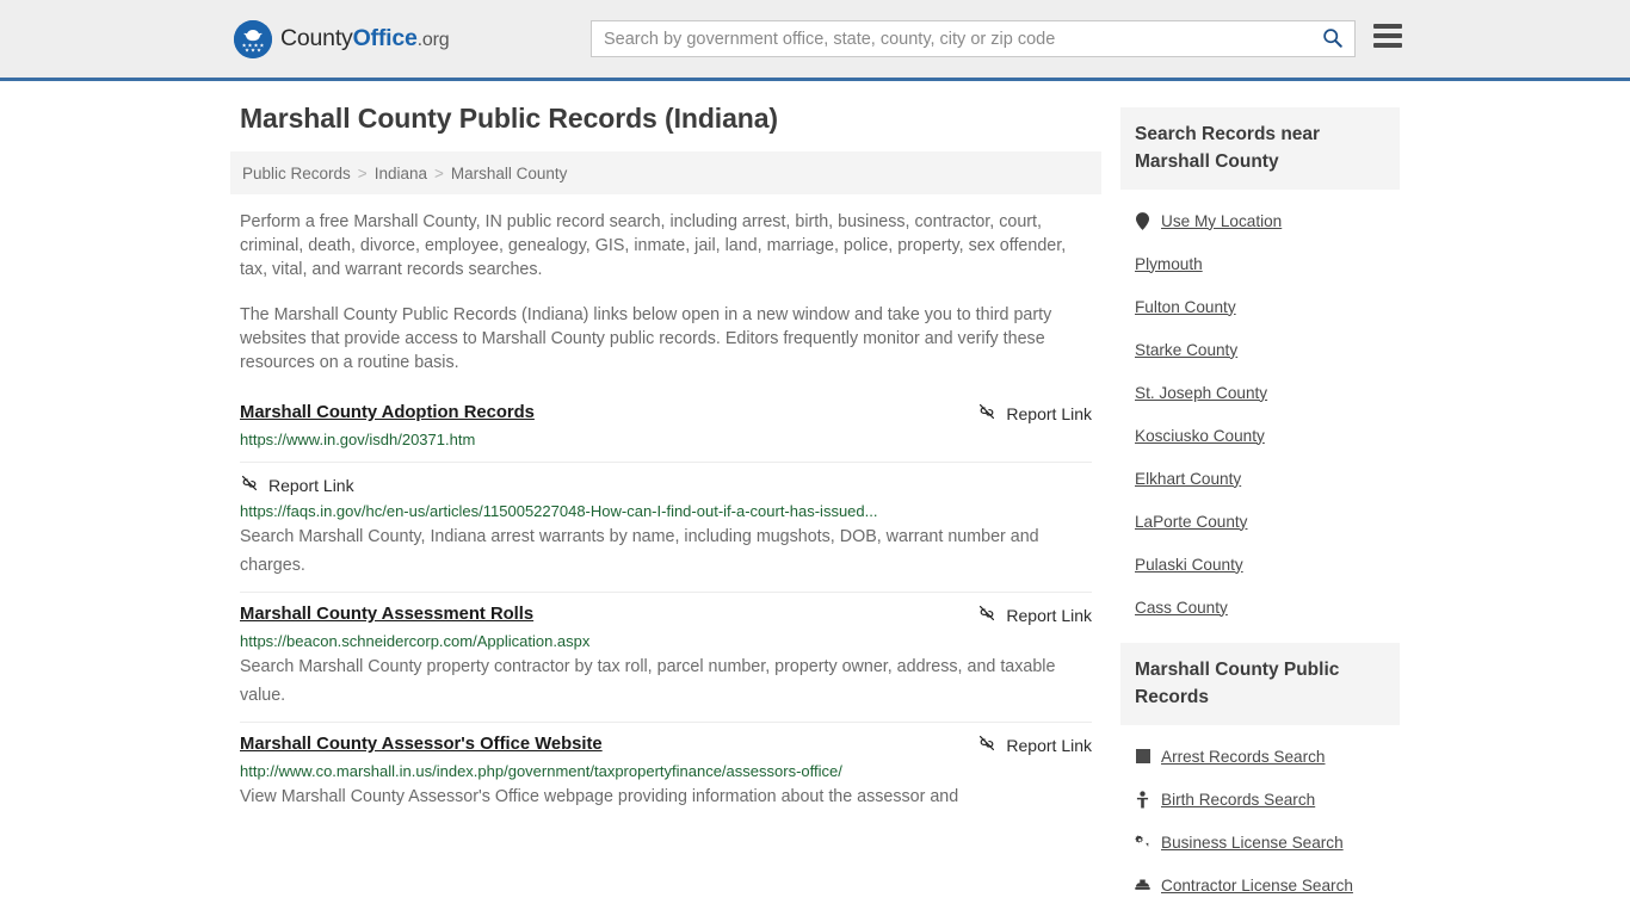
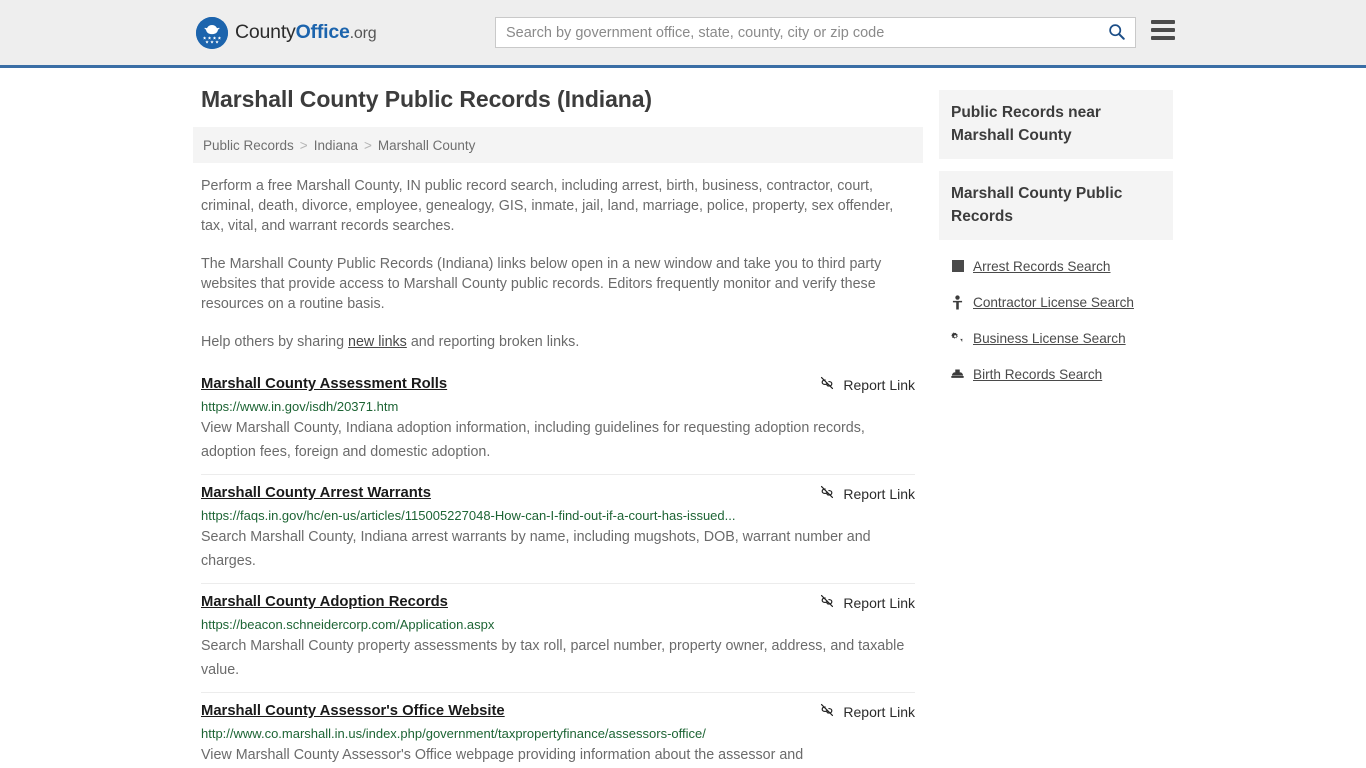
  CountyOffice.org
  Search by government office, state, county, city or zip code
  Marshall County Public Records (Indiana)
  Public Records
  >
  Indiana
  >
  Marshall County
  Perform a free Marshall County, IN public record search, including arrest, birth, business, contractor, court, criminal, death, divorce, employee, genealogy, GIS, inmate, jail, land, marriage, police, property, sex offender, tax, vital, and warrant records searches.
  The Marshall County Public Records (Indiana) links below open in a new window and take you to third party websites that provide access to Marshall County public records. Editors frequently monitor and verify these resources on a routine basis.
+ Help others by sharing new links and reporting broken links.
- Marshall County Adoption Records
+ Marshall County Assessment Rolls
  Report Link
  https://www.in.gov/isdh/20371.htm
+ View Marshall County, Indiana adoption information, including guidelines for requesting adoption records, adoption fees, foreign and domestic adoption.
+ Marshall County Arrest Warrants
  Report Link
  https://faqs.in.gov/hc/en-us/articles/115005227048-How-can-I-find-out-if-a-court-has-issued...
  Search Marshall County, Indiana arrest warrants by name, including mugshots, DOB, warrant number and charges.
- Marshall County Assessment Rolls
+ Marshall County Adoption Records
  Report Link
  https://beacon.schneidercorp.com/Application.aspx
- Search Marshall County property contractor by tax roll, parcel number, property owner, address, and taxable value.
+ Search Marshall County property assessments by tax roll, parcel number, property owner, address, and taxable value.
  Marshall County Assessor's Office Website
  Report Link
  http://www.co.marshall.in.us/index.php/government/taxpropertyfinance/assessors-office/
  View Marshall County Assessor's Office webpage providing information about the assessor and
- Search Records near Marshall County
+ Public Records near Marshall County
- Use My Location
- Plymouth
- Fulton County
- Starke County
- St. Joseph County
- Kosciusko County
- Elkhart County
- LaPorte County
- Pulaski County
- Cass County
  Marshall County Public Records
  Arrest Records Search
- Birth Records Search
+ Contractor License Search
  Business License Search
- Contractor License Search
+ Birth Records Search
